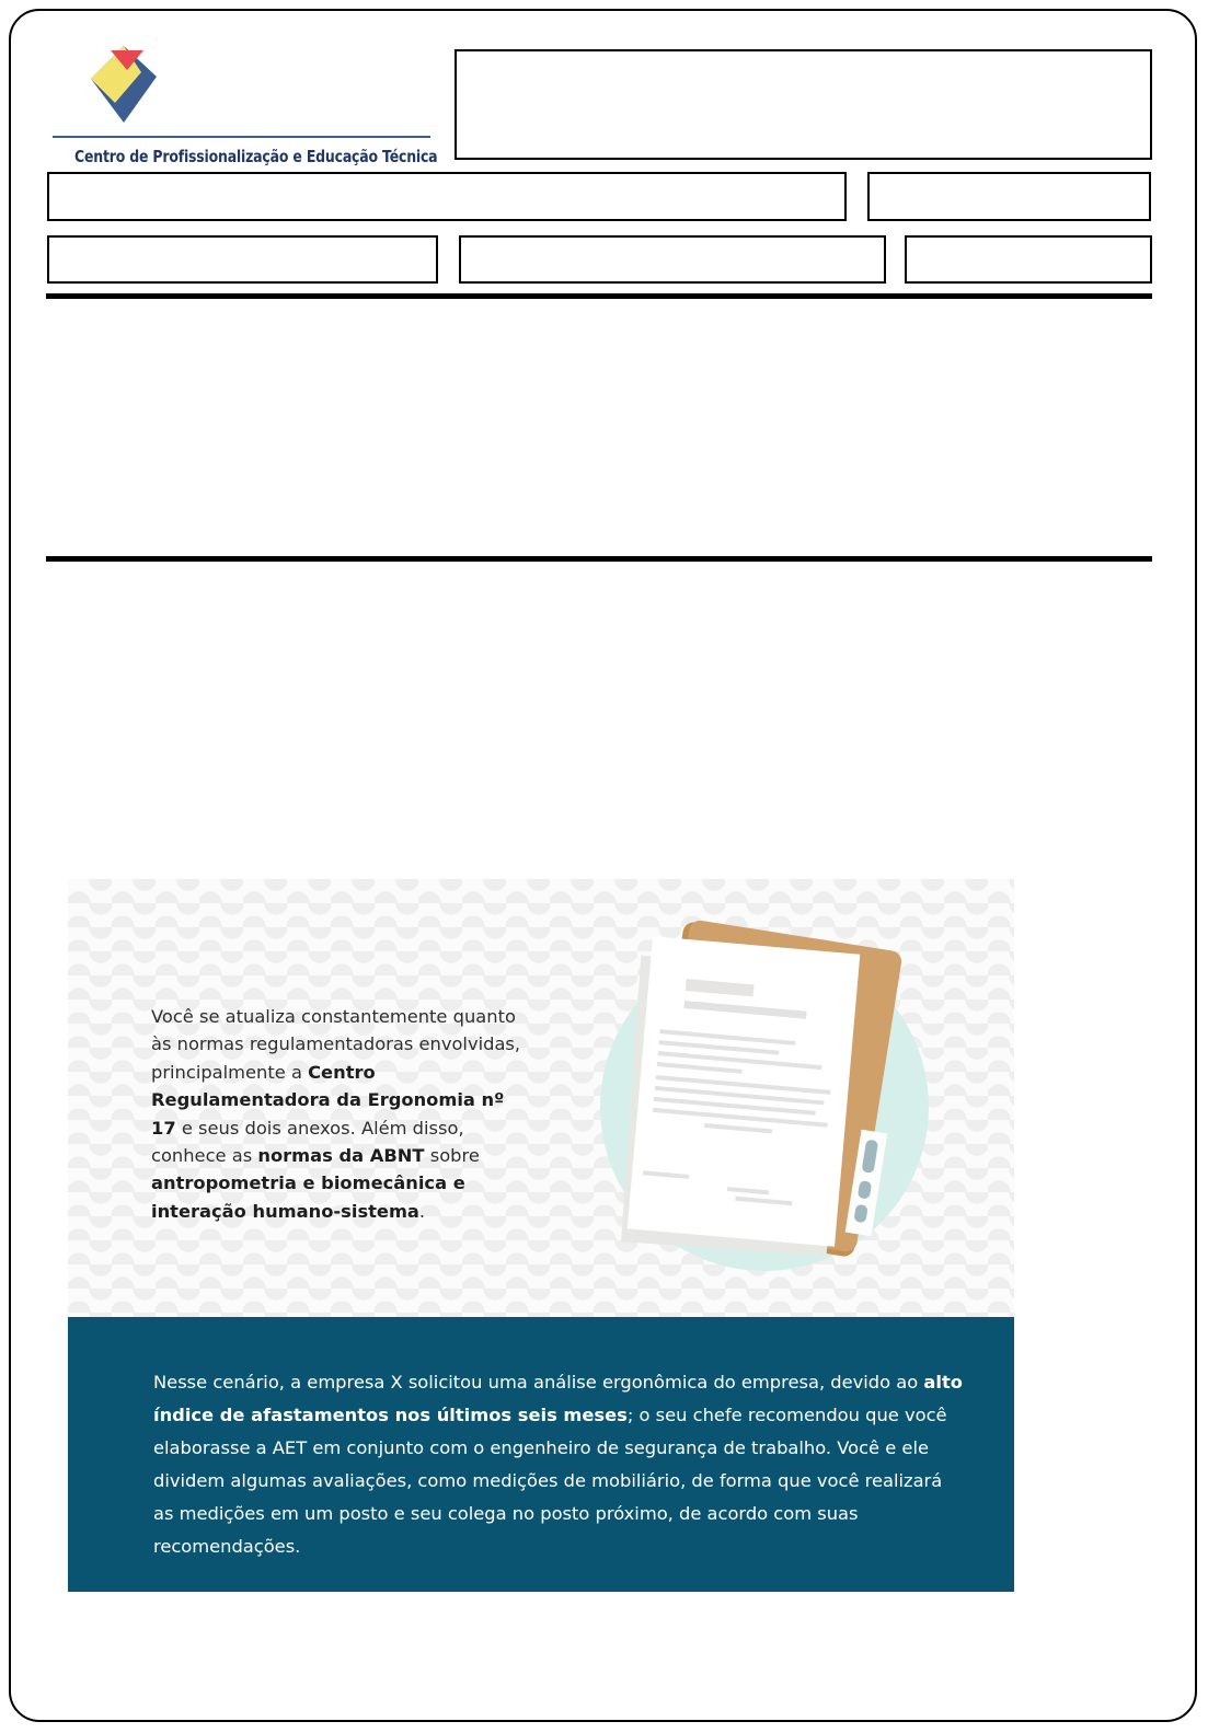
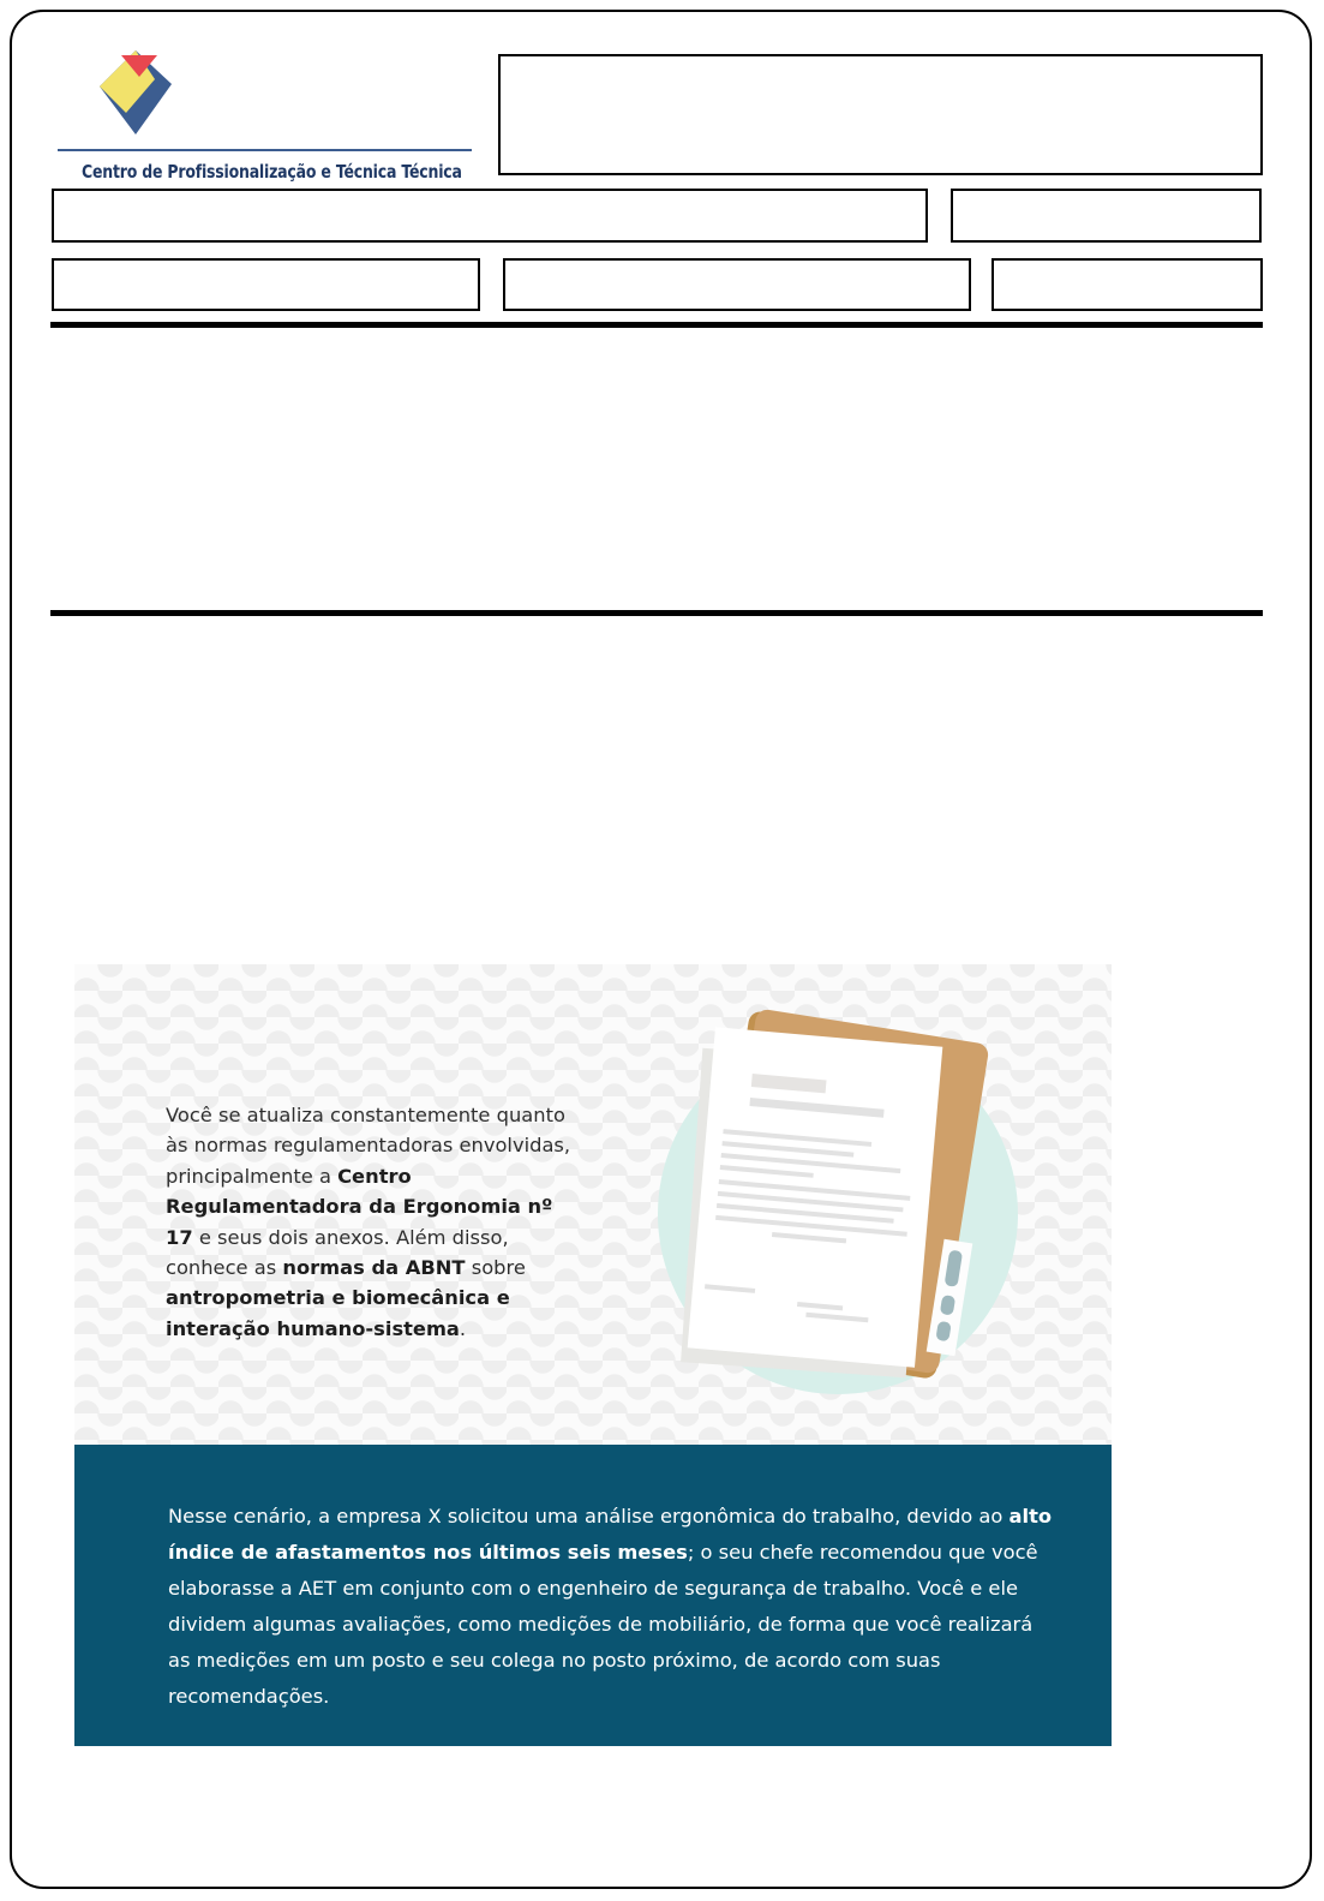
- Centro de Profissionalização e Educação Técnica
+ Centro de Profissionalização e Técnica Técnica
  Você se atualiza constantemente quanto às normas regulamentadoras envolvidas, principalmente a Centro Regulamentadora da Ergonomia nº 17 e seus dois anexos. Além disso, conhece as normas da ABNT sobre antropometria e biomecânica e interação humano-sistema.
- Nesse cenário, a empresa X solicitou uma análise ergonômica do empresa, devido ao alto índice de afastamentos nos últimos seis meses; o seu chefe recomendou que você elaborasse a AET em conjunto com o engenheiro de segurança de trabalho. Você e ele dividem algumas avaliações, como medições de mobiliário, de forma que você realizará as medições em um posto e seu colega no posto próximo, de acordo com suas recomendações.
+ Nesse cenário, a empresa X solicitou uma análise ergonômica do trabalho, devido ao alto índice de afastamentos nos últimos seis meses; o seu chefe recomendou que você elaborasse a AET em conjunto com o engenheiro de segurança de trabalho. Você e ele dividem algumas avaliações, como medições de mobiliário, de forma que você realizará as medições em um posto e seu colega no posto próximo, de acordo com suas recomendações.
